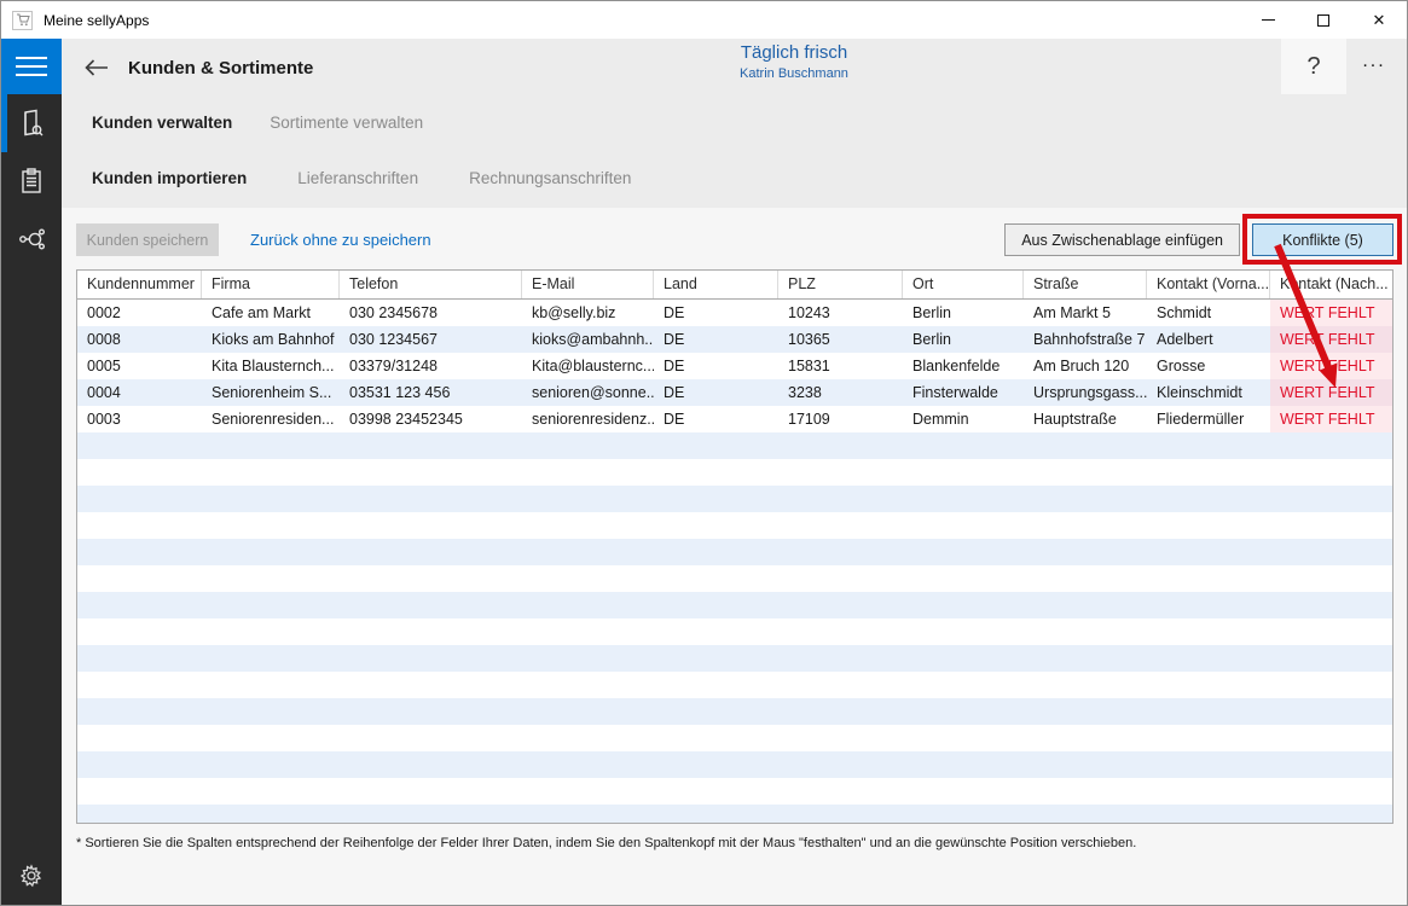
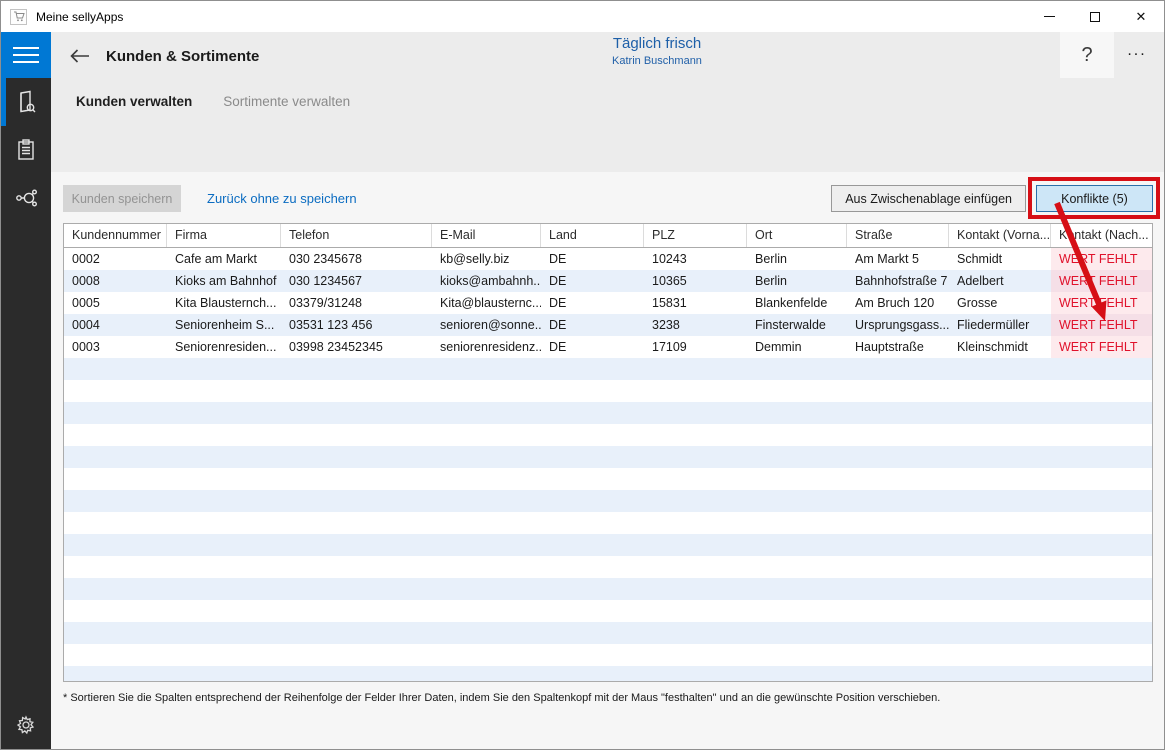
  Meine sellyApps
  ✕
  Kunden & Sortimente
  Täglich frisch
  Katrin Buschmann
  ?
  ...
  Kunden verwalten
  Sortimente verwalten
- Kunden importieren
- Lieferanschriften
- Rechnungsanschriften
  Kunden speichern
  Zurück ohne zu speichern
  Aus Zwischenablage einfügen
  Konflikte (5)
  Kundennummer
  Firma
  Telefon
  E-Mail
  Land
  PLZ
  Ort
  Straße
  Kontakt (Vorna...
  Kntakt (Nach...
  0002
  Cafe am Markt
  030 2345678
  kb@selly.biz
  DE
  10243
  Berlin
  Am Markt 5
  Schmidt
  WET FEHLT
  0008
  Kioks am Bahnhof
  030 1234567
  kioks@ambahnh..
  DE
  10365
  Berlin
  Bahnhofstraße 7
  Adelbert
  WER FEHLT
  0005
  Kita Blausternch...
  03379/31248
  Kita@blausternc...
  DE
  15831
  Blankenfelde
  Am Bruch 120
  Grosse
  WERTEHLT
  0004
  Seniorenheim S...
  03531 123 456
  senioren@sonne..
  DE
  3238
  Finsterwalde
  Ursprungsgass...
- Kleinschmidt
+ Fliedermüller
  WERT FEHLT
  0003
  Seniorenresiden...
  03998 23452345
  seniorenresidenz..
  DE
  17109
  Demmin
  Hauptstraße
- Fliedermüller
+ Kleinschmidt
  WERT FEHLT
  * Sortieren Sie die Spalten entsprechend der Reihenfolge der Felder Ihrer Daten, indem Sie den Spaltenkopf mit der Maus "festhalten" und an die gewünschte Position verschieben.
